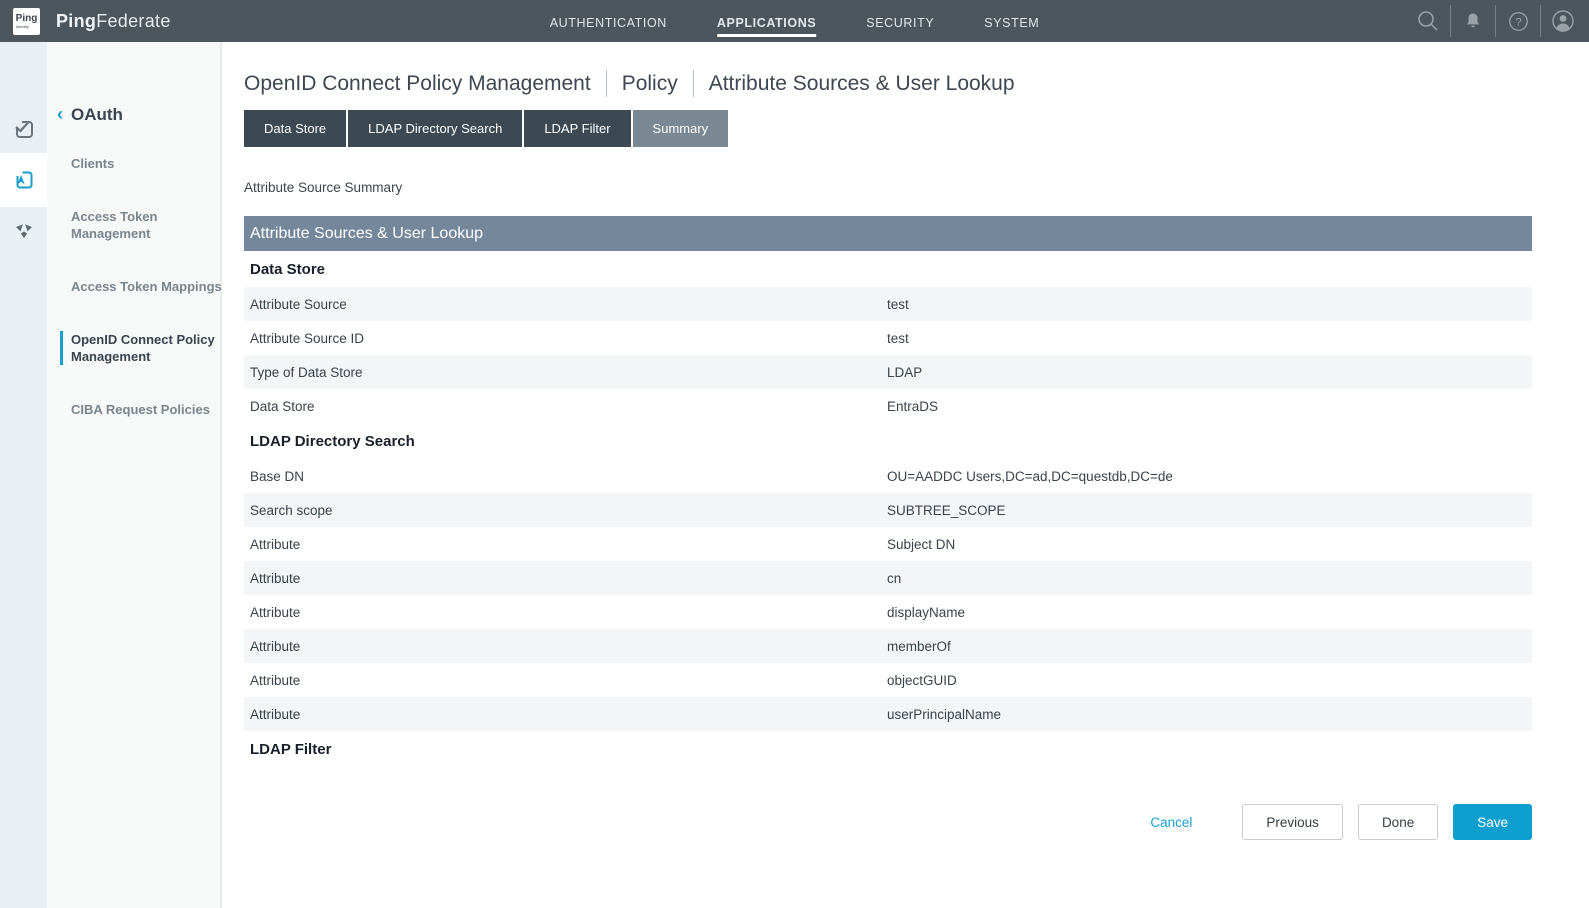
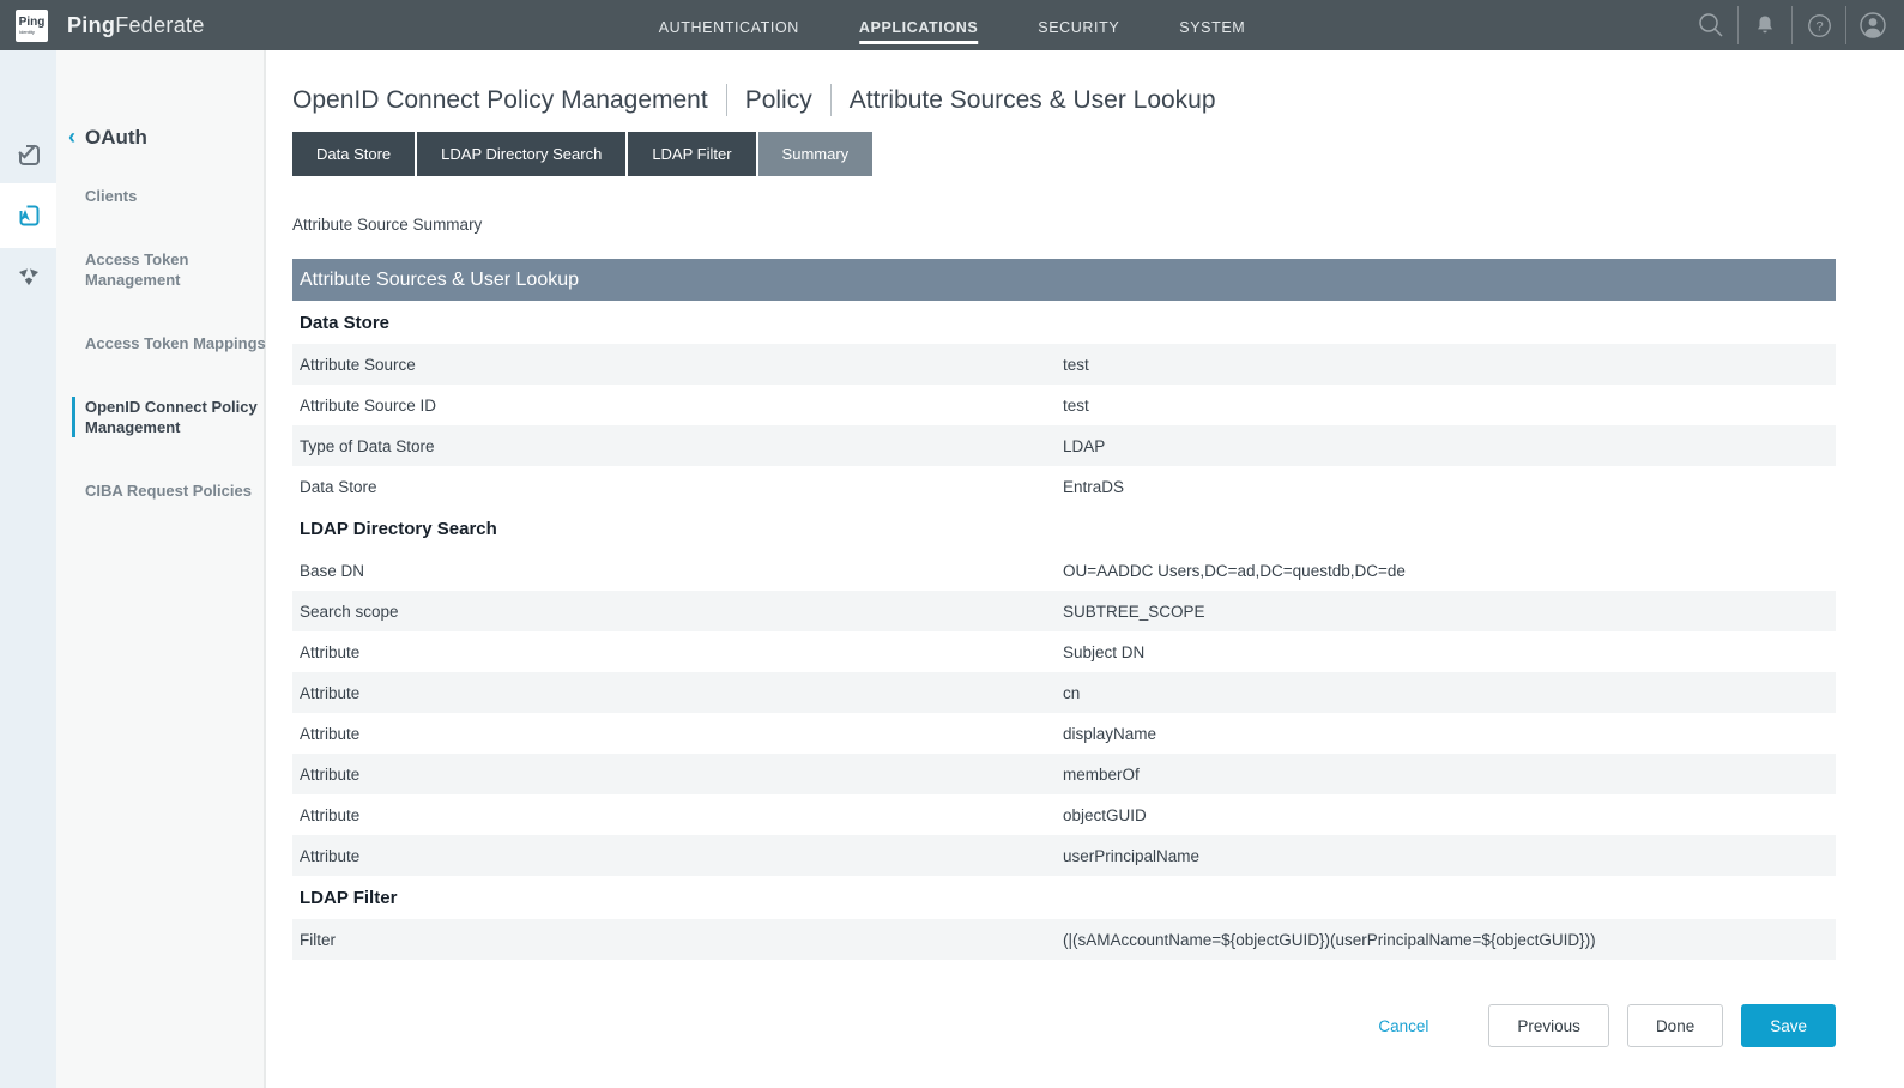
  Ping
  PingFederate
  AUTHENTICATION
  APPLICATIONS
  SECURITY
  SYSTEM
  ?
  ‹ OAuth
  Clients
  Access Token Management
  Access Token Mappings
  OpenID Connect Policy Management
  CIBA Request Policies
  OpenID Connect Policy Management
  Policy
  Attribute Sources & User Lookup
  Data Store
  LDAP Directory Search
  LDAP Filter
  Summary
  Attribute Source Summary
  Attribute Sources & User Lookup
  Data Store
  Attribute Source
  test
  Attribute Source ID
  test
  Type of Data Store
  LDAP
  Data Store
  EntraDS
  LDAP Directory Search
  Base DN
  OU=AADDC Users,DC=ad,DC=questdb,DC=de
  Search scope
  SUBTREE_SCOPE
  Attribute
  Subject DN
  Attribute
  cn
  Attribute
  displayName
  Attribute
  memberOf
  Attribute
  objectGUID
  Attribute
  userPrincipalName
  LDAP Filter
+ Filter
+ (|(sAMAccountName=${objectGUID})(userPrincipalName=${objectGUID}))
  Cancel
  Previous
  Done
  Save
